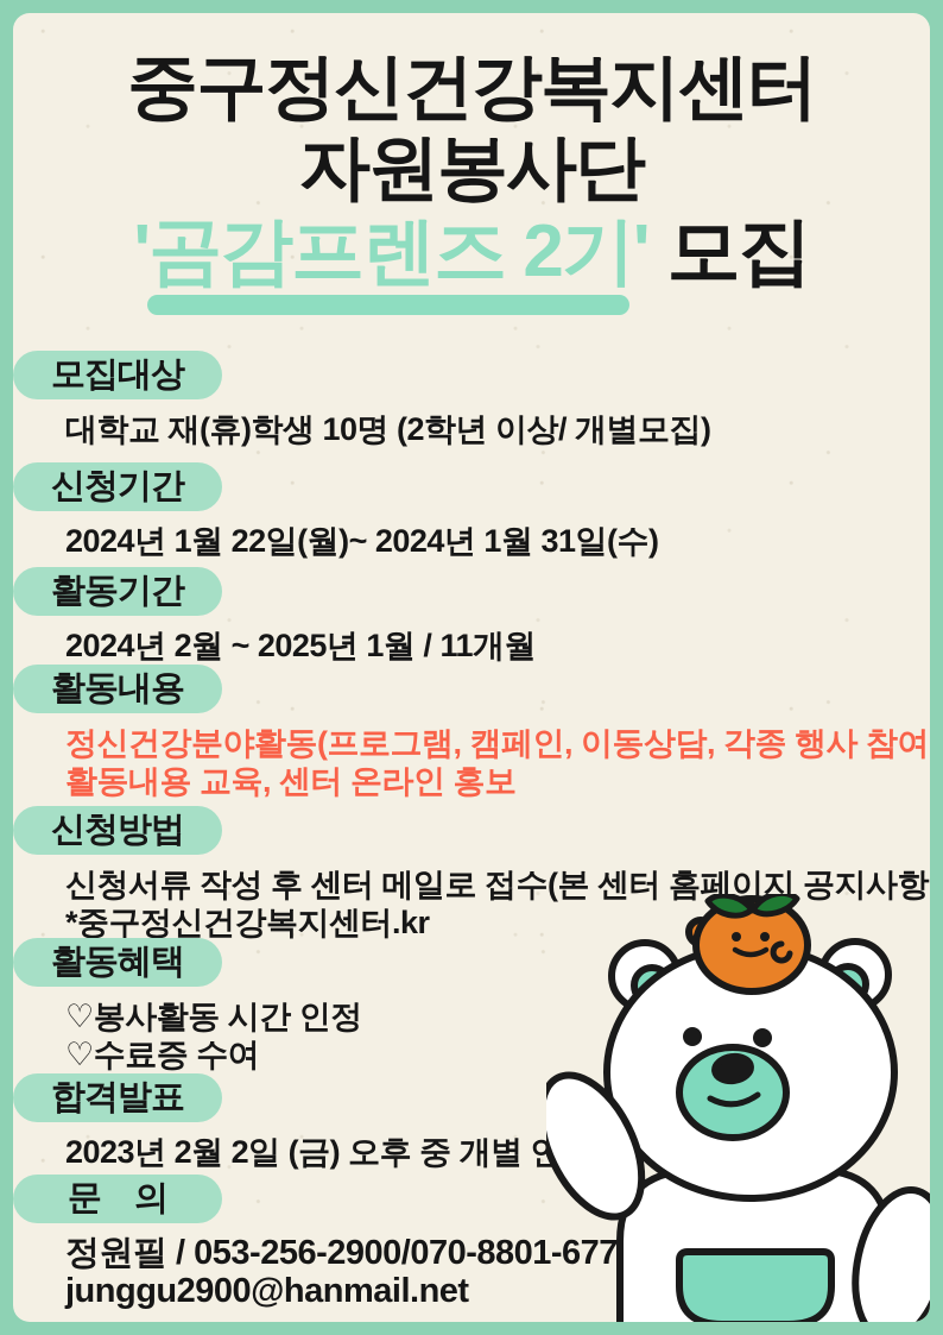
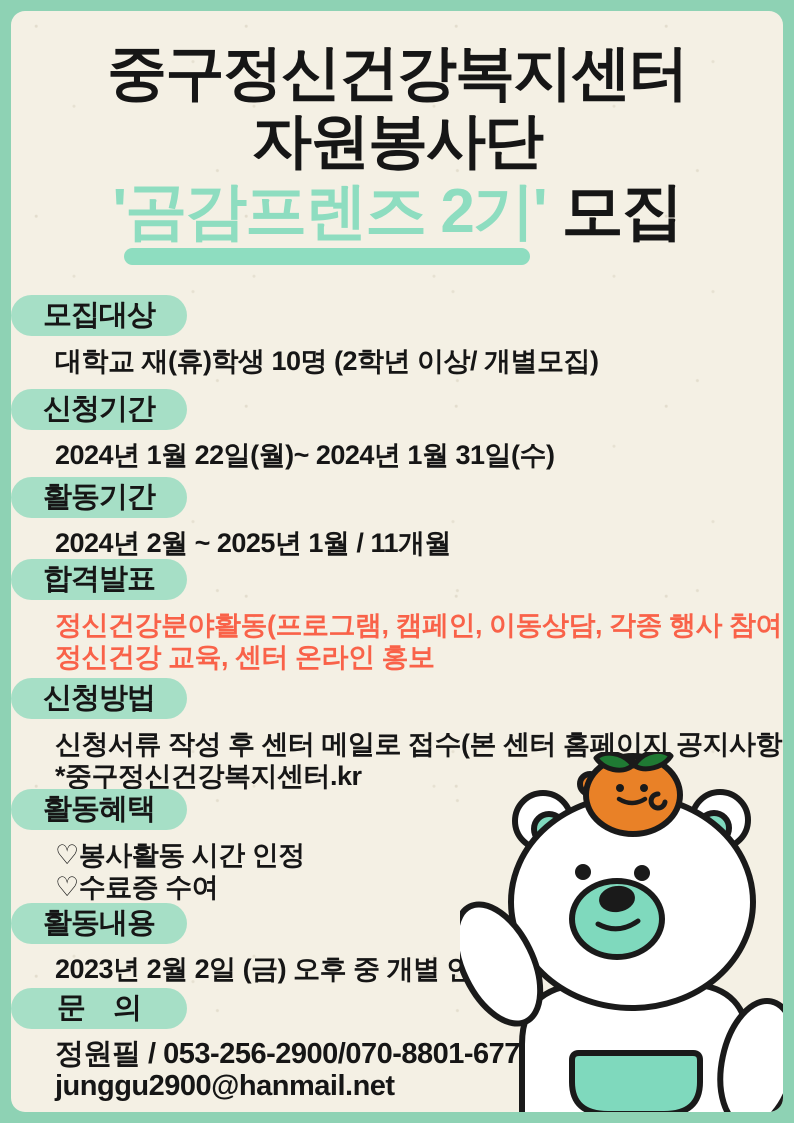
  중구정신건강복지센터
  자원봉사단
  '곰감프렌즈 2기' 모집
  모집대상
  대학교 재(휴)학생 10명 (2학년 이상/ 개별모집)
  신청기간
  2024년 1월 22일(월)~ 2024년 1월 31일(수)
  활동기간
  2024년 2월 ~ 2025년 1월 / 11개월
- 활동내용
+ 합격발표
  정신건강분야활동(프로그램, 캠페인, 이동상담, 각종 행사 참여
- 활동내용 교육, 센터 온라인 홍보
+ 정신건강 교육, 센터 온라인 홍보
  신청방법
  신청서류 작성 후 센터 메일로 접수(본 센터 홈페이지 공지사항
  *중구정신건강복지센터.kr
  활동혜택
  ♡봉사활동 시간 인정
  ♡수료증 수여
- 합격발표
+ 활동내용
  2023년 2월 2일 (금) 오후 중 개별
  문 의
  정원필 / 053-256-2900/070-8801-677
  junggu2900@hanmail.net
